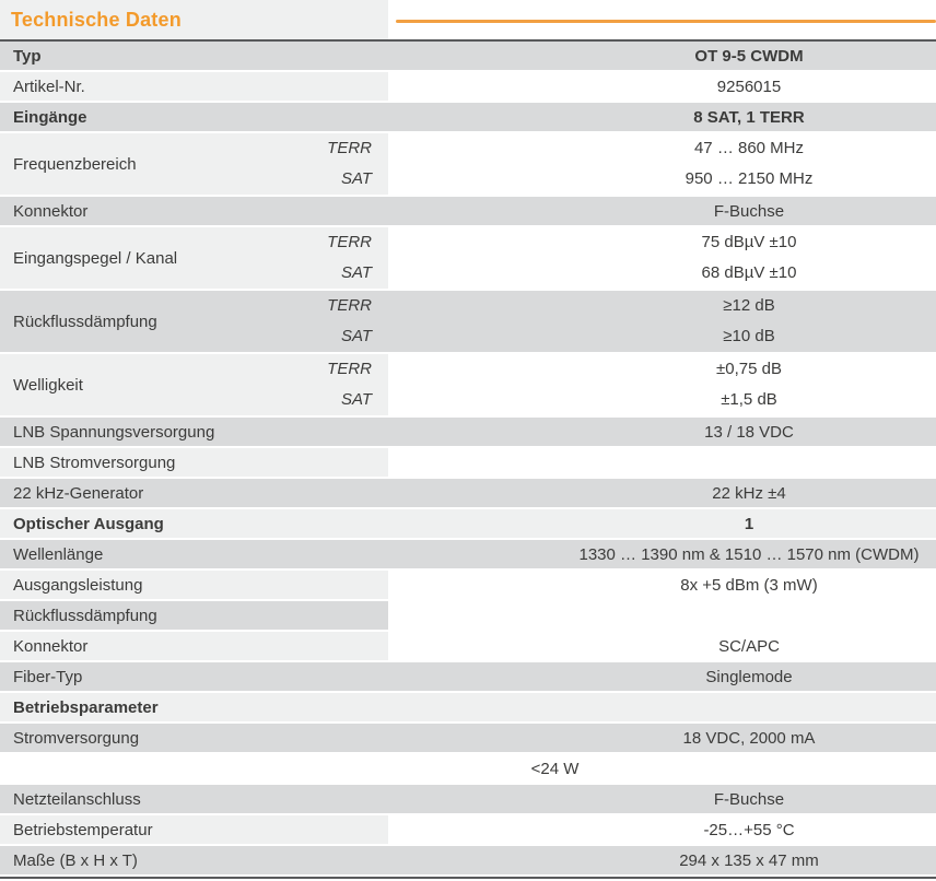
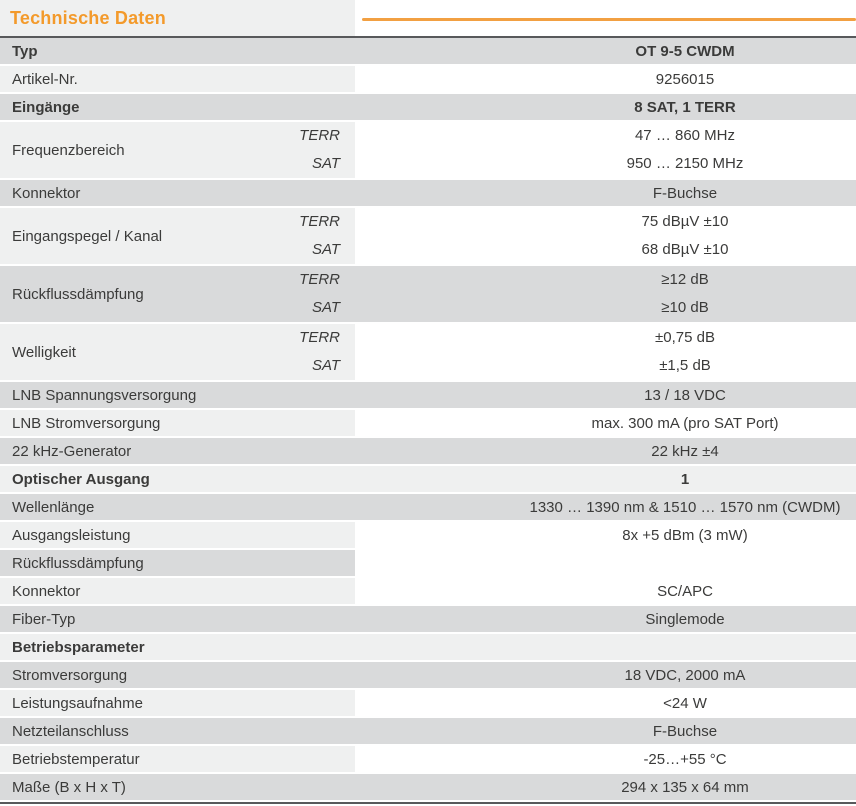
  Technische Daten
  Typ
  OT 9-5 CWDM
  Artikel-Nr.
  9256015
  Eingänge
  8 SAT, 1 TERR
  Frequenzbereich
  TERR
  SAT
  47 … 860 MHz
  950 … 2150 MHz
  Konnektor
  F-Buchse
  Eingangspegel / Kanal
  TERR
  SAT
  75 dBµV ±10
  68 dBµV ±10
  Rückflussdämpfung
  TERR
  SAT
  ≥12 dB
  ≥10 dB
  Welligkeit
  TERR
  SAT
  ±0,75 dB
  ±1,5 dB
  LNB Spannungsversorgung
  13 / 18 VDC
  LNB Stromversorgung
+ max. 300 mA (pro SAT Port)
  22 kHz-Generator
  22 kHz ±4
  Optischer Ausgang
  1
  Wellenlänge
  1330 … 1390 nm & 1510 … 1570 nm (CWDM)
  Ausgangsleistung
  8x +5 dBm (3 mW)
  Rückflussdämpfung
  Konnektor
  SC/APC
  Fiber-Typ
  Singlemode
  Betriebsparameter
  Stromversorgung
  18 VDC, 2000 mA
+ Leistungsaufnahme
  <24 W
  Netzteilanschluss
  F-Buchse
  Betriebstemperatur
  -25…+55 °C
  Maße (B x H x T)
- 294 x 135 x 47 mm
+ 294 x 135 x 64 mm
